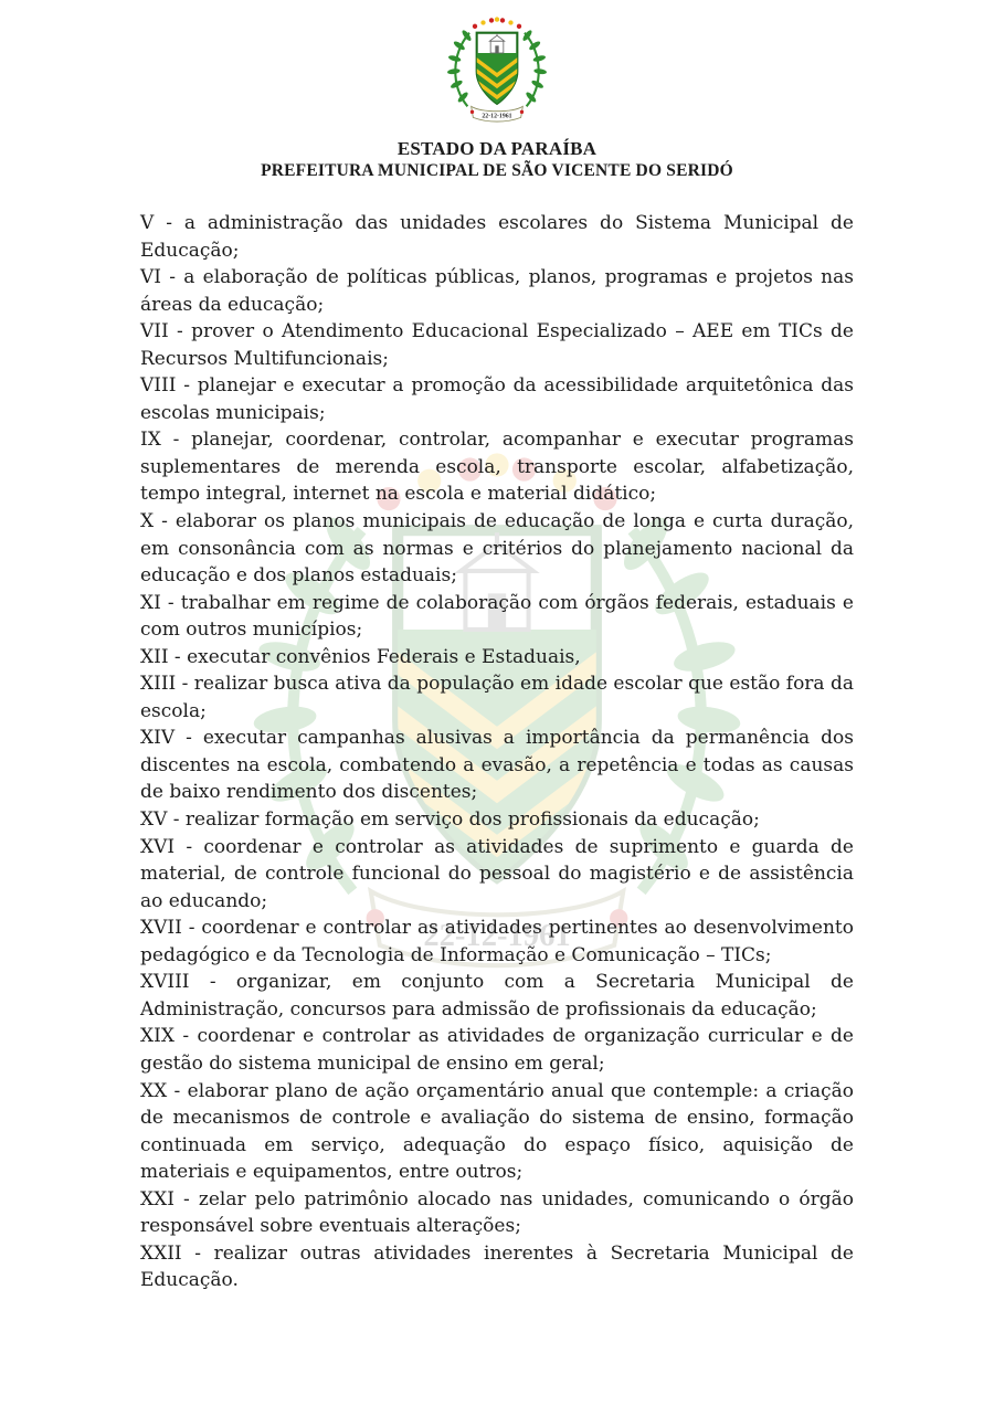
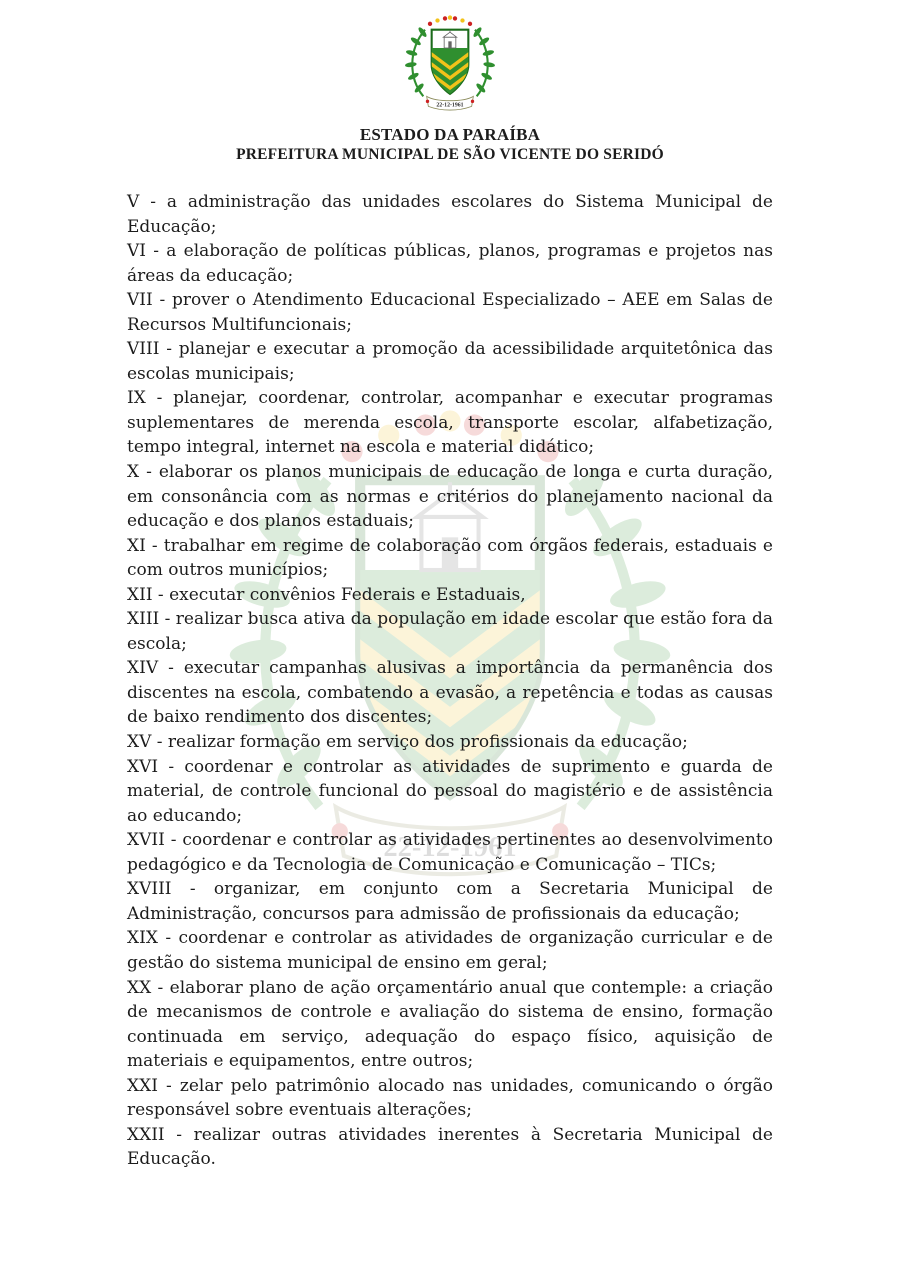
  ESTADO DA PARAÍBA
  PREFEITURA MUNICIPAL DE SÃO VICENTE DO SERIDÓ
  V - a administração das unidades escolares do Sistema Municipal de Educação;
  VI - a elaboração de políticas públicas, planos, programas e projetos nas áreas da educação;
- VII - prover o Atendimento Educacional Especializado – AEE em TICs de Recursos Multifuncionais;
+ VII - prover o Atendimento Educacional Especializado – AEE em Salas de Recursos Multifuncionais;
  VIII - planejar e executar a promoção da acessibilidade arquitetônica das escolas municipais;
  IX - planejar, coordenar, controlar, acompanhar e executar programas suplementares de merenda escola, transporte escolar, alfabetização, tempo integral, internet na escola e material didático;
  X - elaborar os planos municipais de educação de longa e curta duração, em consonância com as normas e critérios do planejamento nacional da educação e dos planos estaduais;
  XI - trabalhar em regime de colaboração com órgãos federais, estaduais e com outros municípios;
  XII - executar convênios Federais e Estaduais,
  XIII - realizar busca ativa da população em idade escolar que estão fora da escola;
  XIV - executar campanhas alusivas a importância da permanência dos discentes na escola, combatendo a evasão, a repetência e todas as causas de baixo rendimento dos discentes;
  XV - realizar formação em serviço dos profissionais da educação;
  XVI - coordenar e controlar as atividades de suprimento e guarda de material, de controle funcional do pessoal do magistério e de assistência ao educando;
- XVII - coordenar e controlar as atividades pertinentes ao desenvolvimento pedagógico e da Tecnologia de Informação e Comunicação – TICs;
+ XVII - coordenar e controlar as atividades pertinentes ao desenvolvimento pedagógico e da Tecnologia de Comunicação e Comunicação – TICs;
  XVIII - organizar, em conjunto com a Secretaria Municipal de Administração, concursos para admissão de profissionais da educação;
  XIX - coordenar e controlar as atividades de organização curricular e de gestão do sistema municipal de ensino em geral;
  XX - elaborar plano de ação orçamentário anual que contemple: a criação de mecanismos de controle e avaliação do sistema de ensino, formação continuada em serviço, adequação do espaço físico, aquisição de materiais e equipamentos, entre outros;
  XXI - zelar pelo patrimônio alocado nas unidades, comunicando o órgão responsável sobre eventuais alterações;
  XXII - realizar outras atividades inerentes à Secretaria Municipal de Educação.
